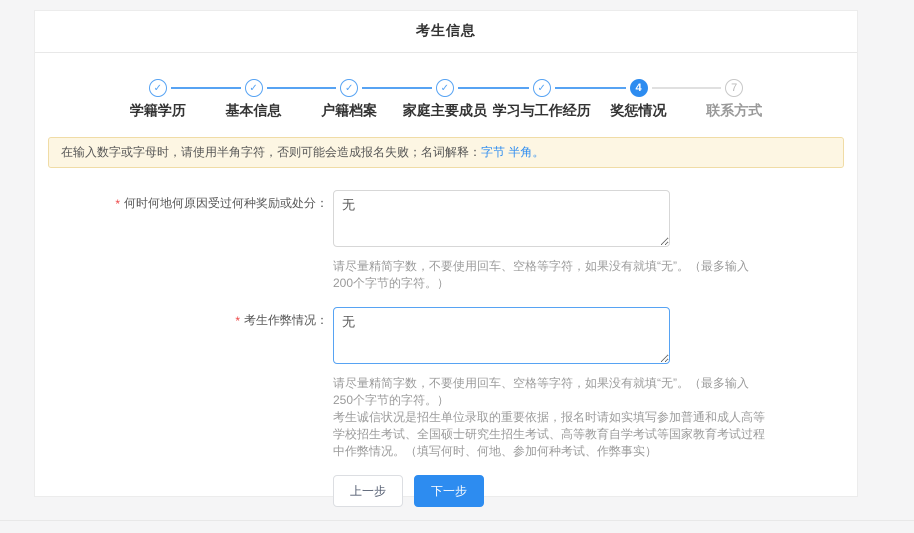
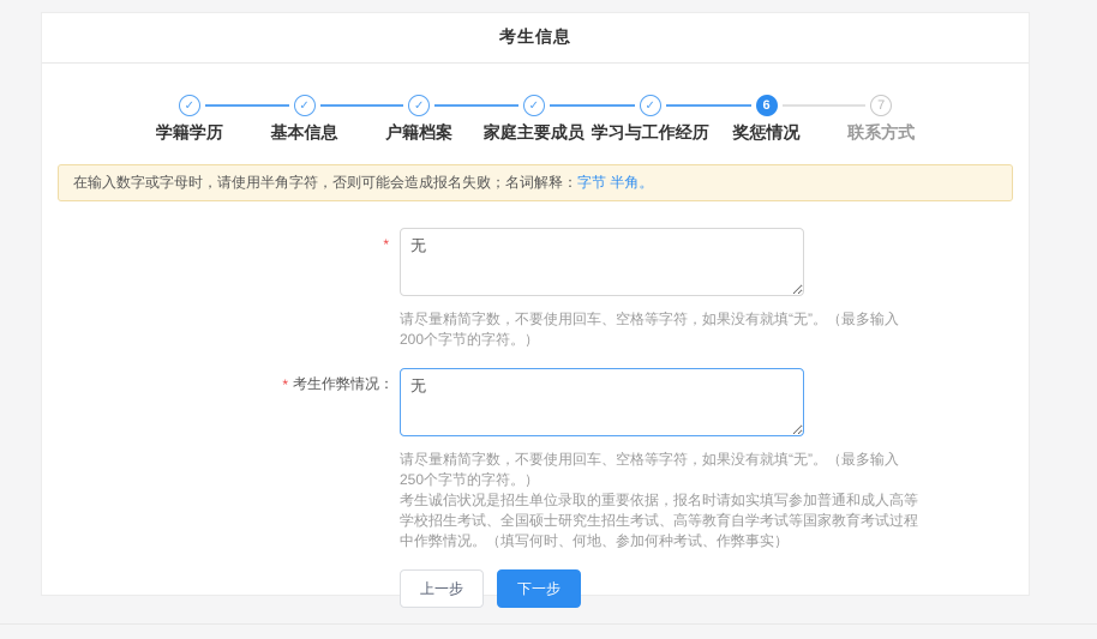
  考生信息
  ✓
  学籍学历
  ✓
  基本信息
  ✓
  户籍档案
  ✓
  家庭主要成员
  ✓
  学习与工作经历
- 4
+ 6
  奖惩情况
  7
  联系方式
  在输入数字或字母时，请使用半角字符，否则可能会造成报名失败；名词解释：字节 半角。
  *
- 何时何地何原因受过何种奖励或处分：
  无
  请尽量精简字数，不要使用回车、空格等字符，如果没有就填“无”。（最多输入200个字节的字符。）
  *
  考生作弊情况：
  无
  请尽量精简字数，不要使用回车、空格等字符，如果没有就填“无”。（最多输入250个字节的字符。）
  考生诚信状况是招生单位录取的重要依据，报名时请如实填写参加普通和成人高等学校招生考试、全国硕士研究生招生考试、高等教育自学考试等国家教育考试过程中作弊情况。（填写何时、何地、参加何种考试、作弊事实）
  上一步
  下一步
